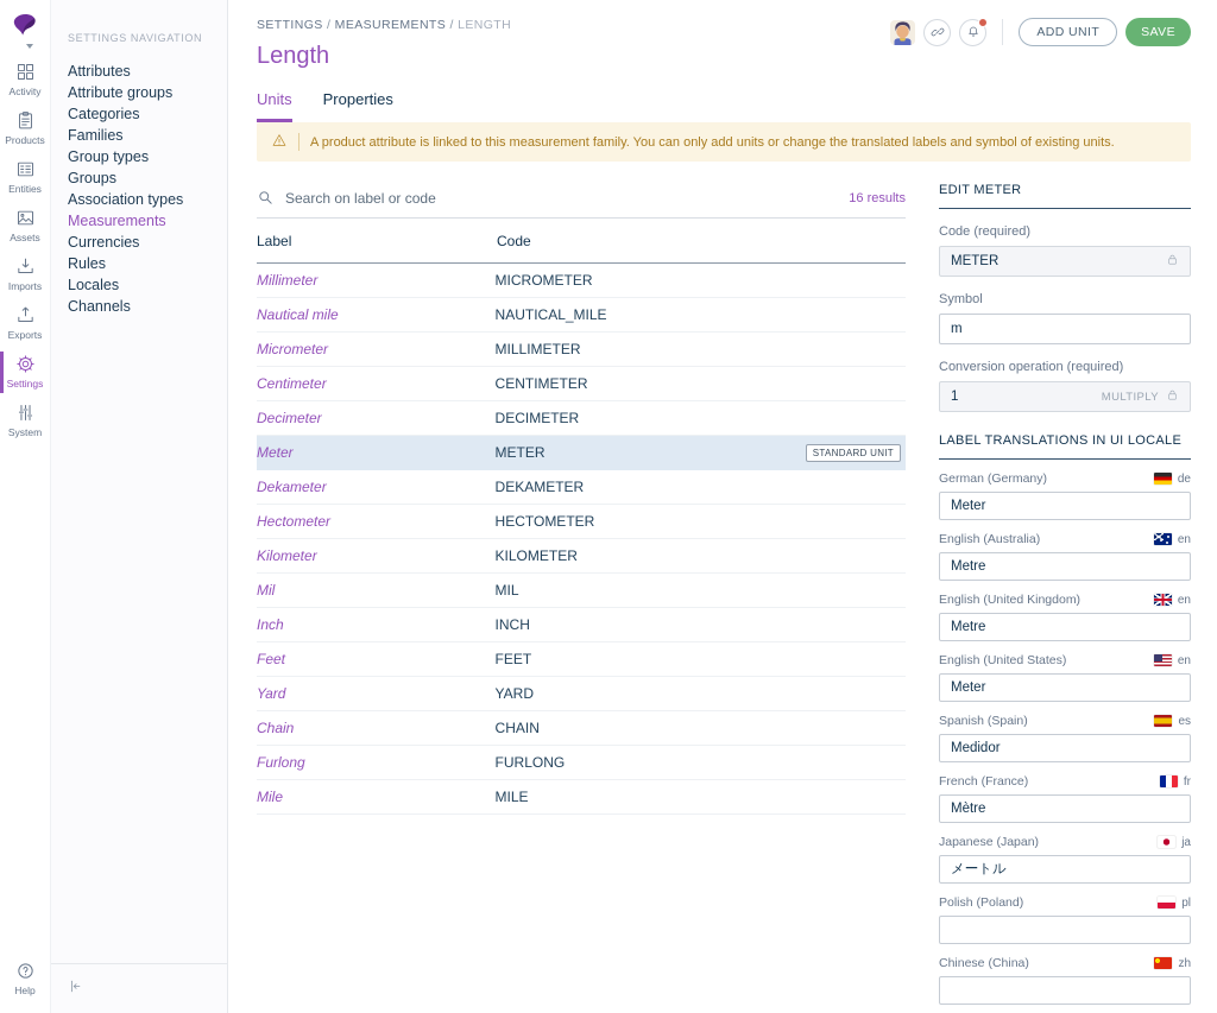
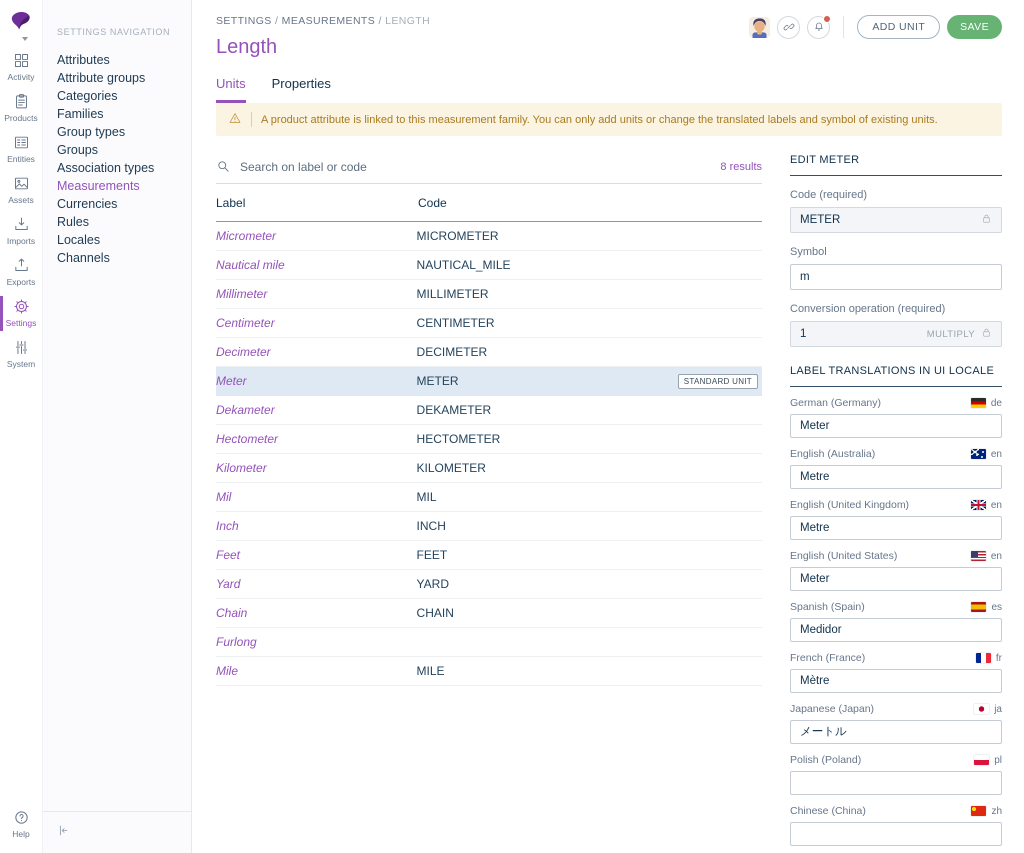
  Activity
  Products
  Entities
  Assets
  Imports
  Exports
  Settings
  System
  Help
  SETTINGS NAVIGATION
  Attributes
  Attribute groups
  Categories
  Families
  Group types
  Groups
  Association types
  Measurements
  Currencies
  Rules
  Locales
  Channels
  SETTINGS MEASUREMENTS LENGTH
  Length
  ADD UNIT
  SAVE
  Units
  Properties
  A product attribute is linked to this measurement family. You can only add units or change the translated labels and symbol of existing units.
  Search on label or code
- 16 results
+ 8 results
  Label
  Code
- Millimeter
+ Micrometer
  MICROMETER
  Nautical mile
  NAUTICAL_MILE
- Micrometer
+ Millimeter
  MILLIMETER
  Centimeter
  CENTIMETER
  Decimeter
  DECIMETER
  Meter
  METER
  STANDARD UNIT
  Dekameter
  DEKAMETER
  Hectometer
  HECTOMETER
  Kilometer
  KILOMETER
  Mil
  MIL
  Inch
  INCH
  Feet
  FEET
  Yard
  YARD
  Chain
  CHAIN
  Furlong
- FURLONG
  Mile
  MILE
  EDIT METER
  Code (required)
  METER
  Symbol
  m
  Conversion operation (required)
  1
  MULTIPLY
  LABEL TRANSLATIONS IN UI LOCALE
  German (Germany)
  de
  Meter
  English (Australia)
  en
  Metre
  English (United Kingdom)
  en
  Metre
  English (United States)
  en
  Meter
  Spanish (Spain)
  es
  Medidor
  French (France)
  fr
  Mètre
  Japanese (Japan)
  ja
  メートル
  Polish (Poland)
  pl
  Chinese (China)
  zh
